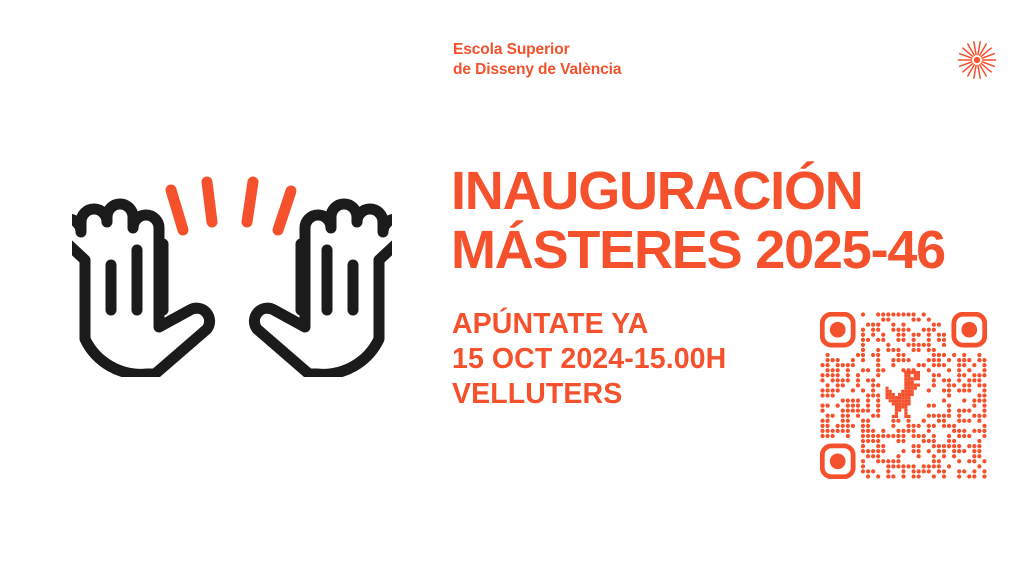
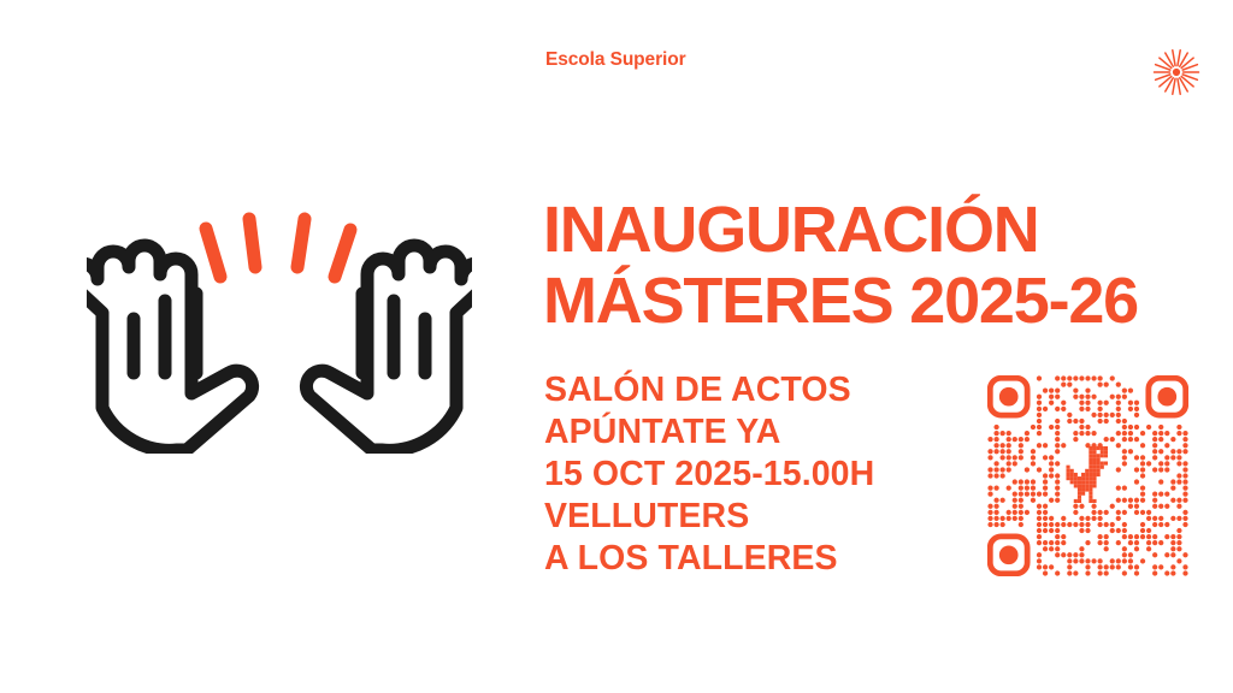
  Escola Superior
- de Disseny de València
  INAUGURACIÓN
- MÁSTERES 2025-46
+ MÁSTERES 2025-26
+ SALÓN DE ACTOS
  APÚNTATE YA
- 15 OCT 2024-15.00H
+ 15 OCT 2025-15.00H
  VELLUTERS
+ A LOS TALLERES
